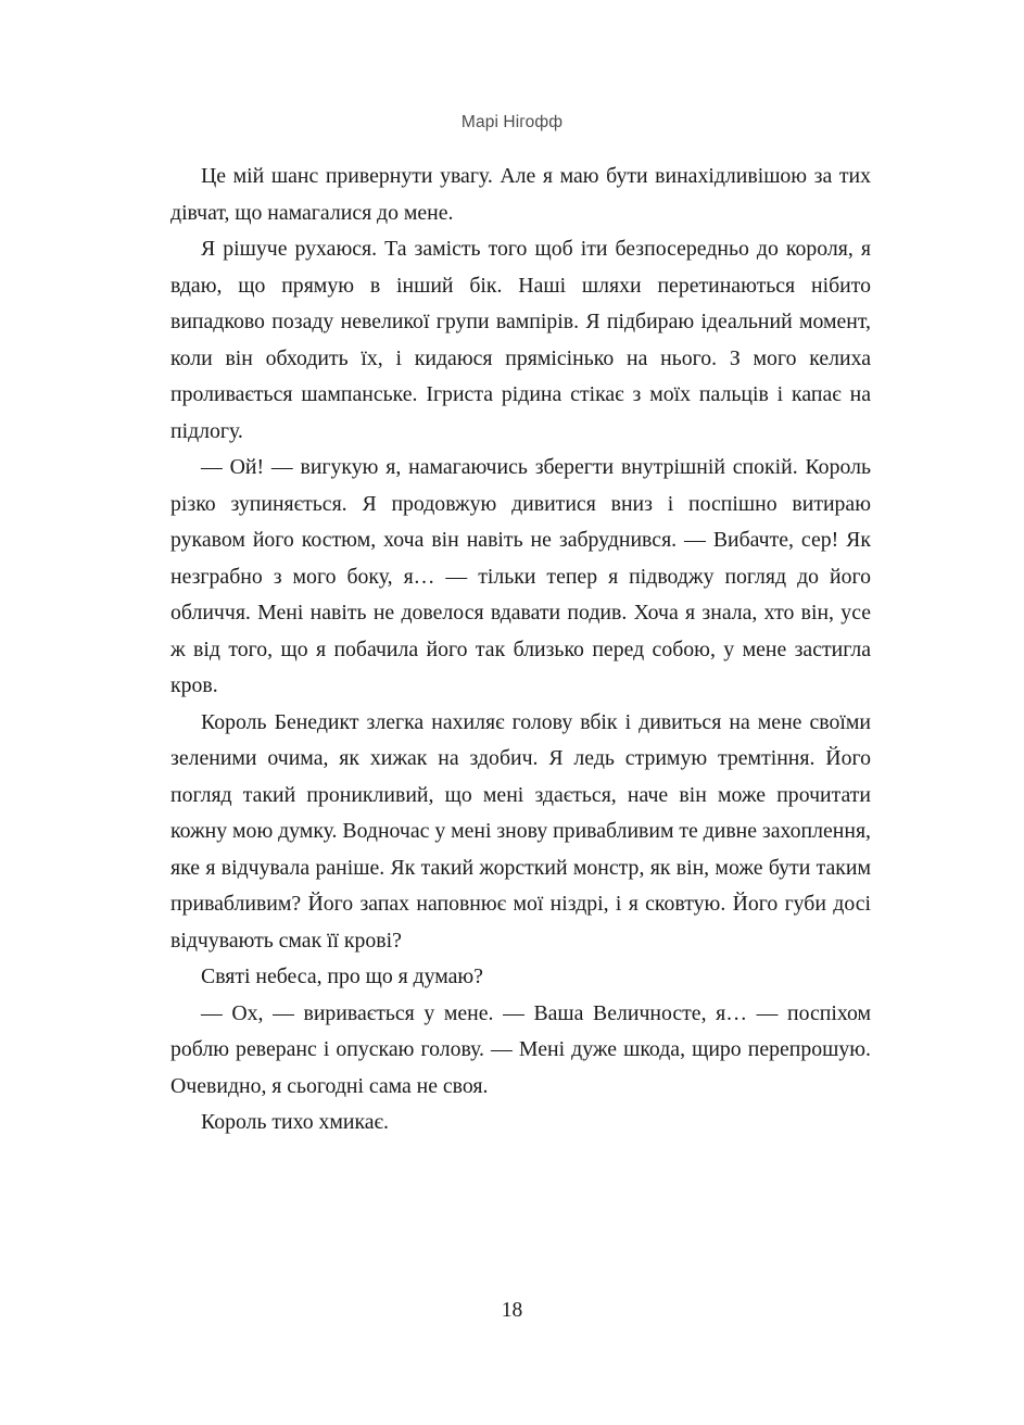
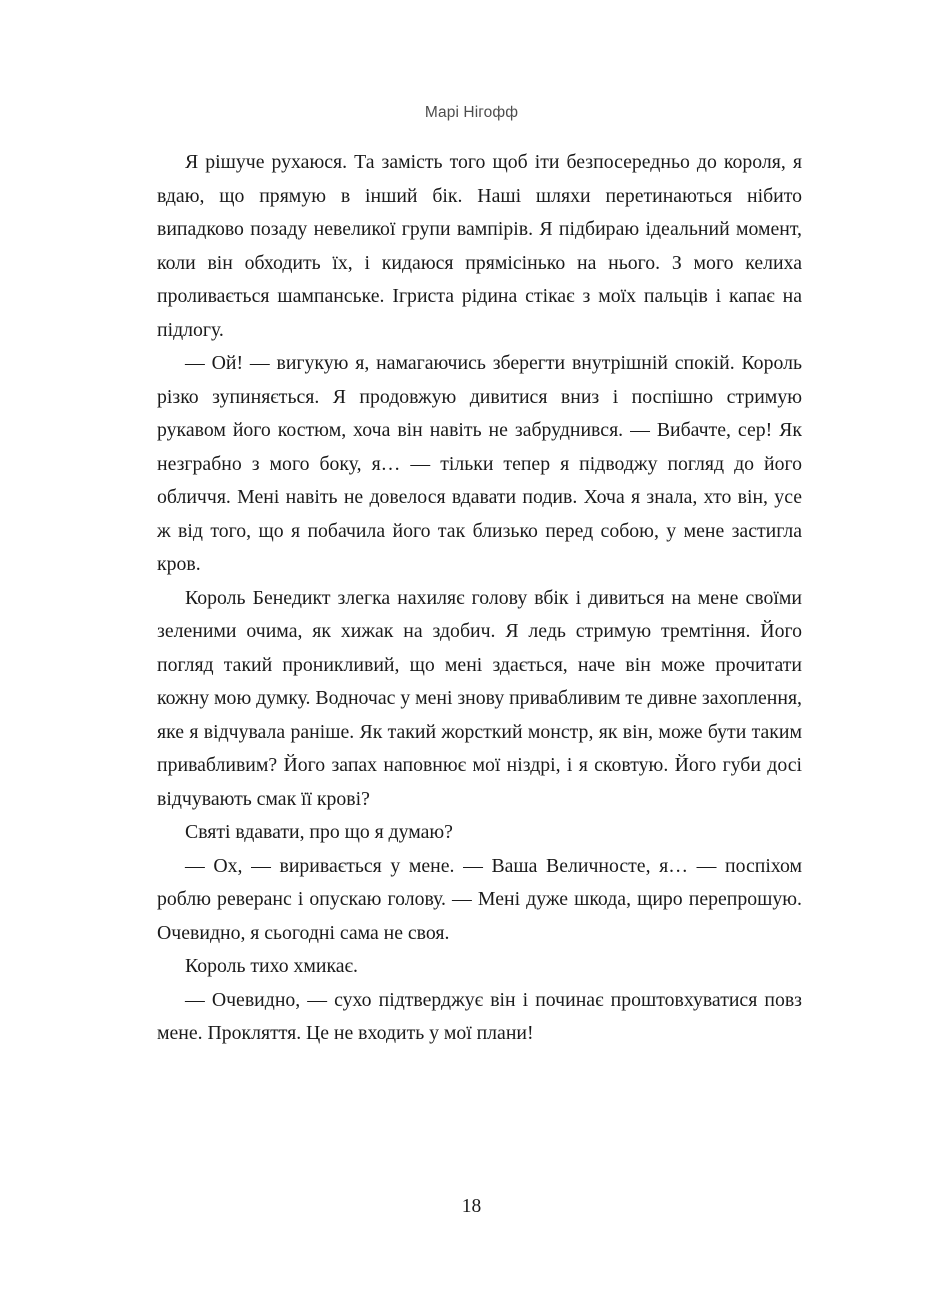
  Марі Нігофф
- Це мій шанс привернути увагу. Але я маю бути винахідливішою за тих дівчат, що намагалися до мене.
  Я рішуче рухаюся. Та замість того щоб іти безпосередньо до короля, я вдаю, що прямую в інший бік. Наші шляхи перетинаються нібито випадково позаду невеликої групи вампірів. Я підбираю ідеальний момент, коли він обходить їх, і кидаюся прямісінько на нього. З мого келиха проливається шампанське. Ігриста рідина стікає з моїх пальців і капає на підлогу.
- — Ой! — вигукую я, намагаючись зберегти внутрішній спокій. Король різко зупиняється. Я продовжую дивитися вниз і поспішно витираю рукавом його костюм, хоча він навіть не забруднився. — Вибачте, сер! Як незграбно з мого боку, я… — тільки тепер я підводжу погляд до його обличчя. Мені навіть не довелося вдавати подив. Хоча я знала, хто він, усе ж від того, що я побачила його так близько перед собою, у мене застигла кров.
+ — Ой! — вигукую я, намагаючись зберегти внутрішній спокій. Король різко зупиняється. Я продовжую дивитися вниз і поспішно стримую рукавом його костюм, хоча він навіть не забруднився. — Вибачте, сер! Як незграбно з мого боку, я… — тільки тепер я підводжу погляд до його обличчя. Мені навіть не довелося вдавати подив. Хоча я знала, хто він, усе ж від того, що я побачила його так близько перед собою, у мене застигла кров.
  Король Бенедикт злегка нахиляє голову вбік і дивиться на мене своїми зеленими очима, як хижак на здобич. Я ледь стримую тремтіння. Його погляд такий проникливий, що мені здається, наче він може прочитати кожну мою думку. Водночас у мені знову привабливим те дивне захоплення, яке я відчувала раніше. Як такий жорсткий монстр, як він, може бути таким привабливим? Його запах наповнює мої ніздрі, і я сковтую. Його губи досі відчувають смак її крові?
- Святі небеса, про що я думаю?
+ Святі вдавати, про що я думаю?
  — Ох, — виривається у мене. — Ваша Величносте, я… — поспіхом роблю реверанс і опускаю голову. — Мені дуже шкода, щиро перепрошую. Очевидно, я сьогодні сама не своя.
  Король тихо хмикає.
+ — Очевидно, — сухо підтверджує він і починає проштовхуватися повз мене. Прокляття. Це не входить у мої плани!
  18
